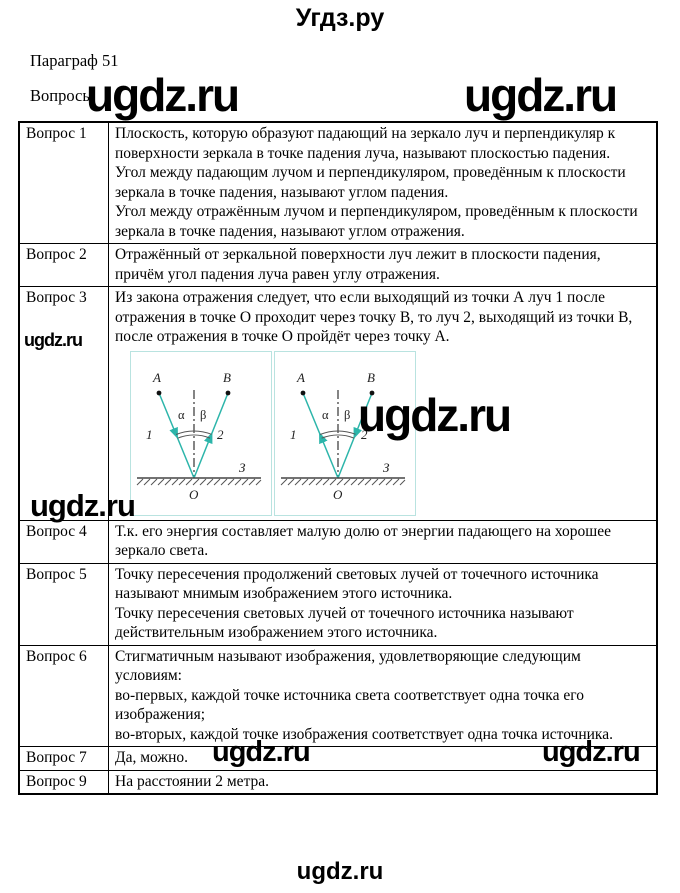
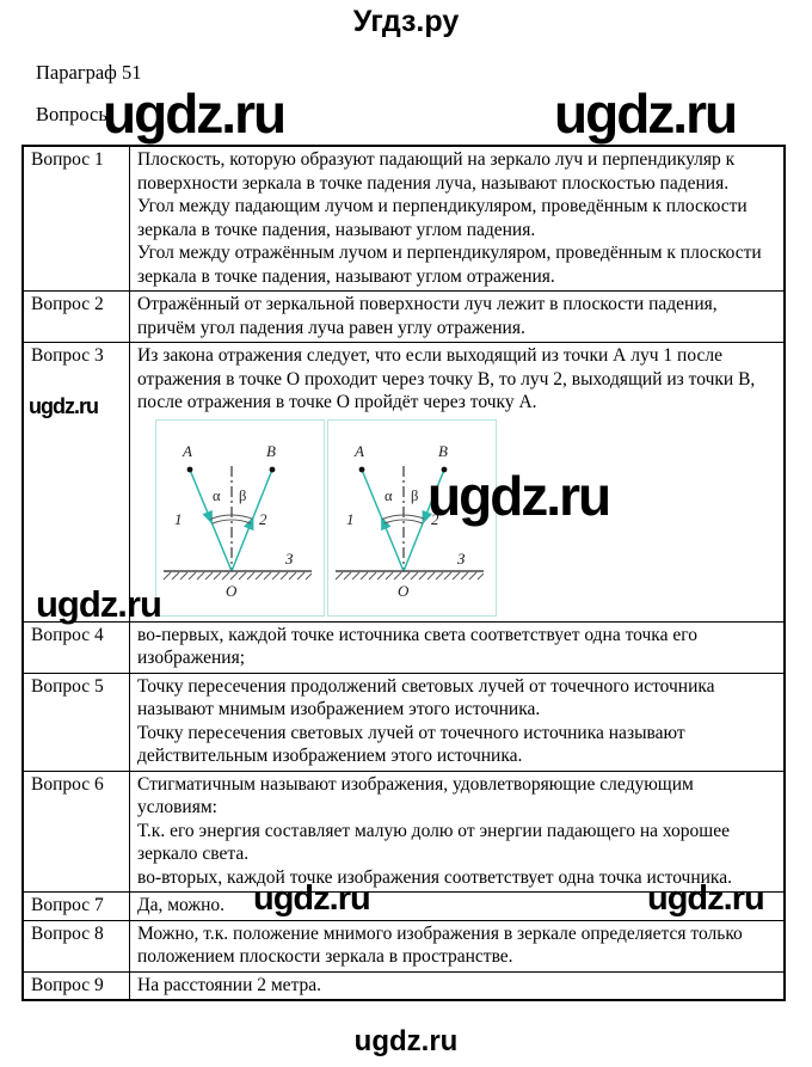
  Угдз.ру
  Параграф 51
  Вопросы
  ugdz.ru
  ugdz.ru
  ugdz.ru
  ugdz.ru
  ugdz.ru
  ugdz.ru
  ugdz.ru
  Вопрос 1	Плоскость, которую образуют падающий на зеркало луч и перпендикуляр к поверхности зеркала в точке падения луча, называют плоскостью падения. Угол между падающим лучом и перпендикуляром, проведённым к плоскости зеркала в точке падения, называют углом падения. Угол между отражённым лучом и перпендикуляром, проведённым к плоскости зеркала в точке падения, называют углом отражения.
  Вопрос 2	Отражённый от зеркальной поверхности луч лежит в плоскости падения, причём угол падения луча равен углу отражения.
  Вопрос 3	Из закона отражения следует, что если выходящий из точки А луч 1 после отражения в точке О проходит через точку В, то луч 2, выходящий из точки В, после отражения в точке О пройдёт через точку А. A B α β 1 2 З O A B α β 1 2 З O
- Вопрос 4	Т.к. его энергия составляет малую долю от энергии падающего на хорошее зеркало света.
+ Вопрос 4	во-первых, каждой точке источника света соответствует одна точка его изображения;
  Вопрос 5	Точку пересечения продолжений световых лучей от точечного источника называют мнимым изображением этого источника. Точку пересечения световых лучей от точечного источника называют действительным изображением этого источника.
- Вопрос 6	Стигматичным называют изображения, удовлетворяющие следующим условиям: во-первых, каждой точке источника света соответствует одна точка его изображения; во-вторых, каждой точке изображения соответствует одна точка источника.
+ Вопрос 6	Стигматичным называют изображения, удовлетворяющие следующим условиям: Т.к. его энергия составляет малую долю от энергии падающего на хорошее зеркало света. во-вторых, каждой точке изображения соответствует одна точка источника.
  Вопрос 7	Да, можно.
+ Вопрос 8	Можно, т.к. положение мнимого изображения в зеркале определяется только положением плоскости зеркала в пространстве.
  Вопрос 9	На расстоянии 2 метра.
  ugdz.ru
